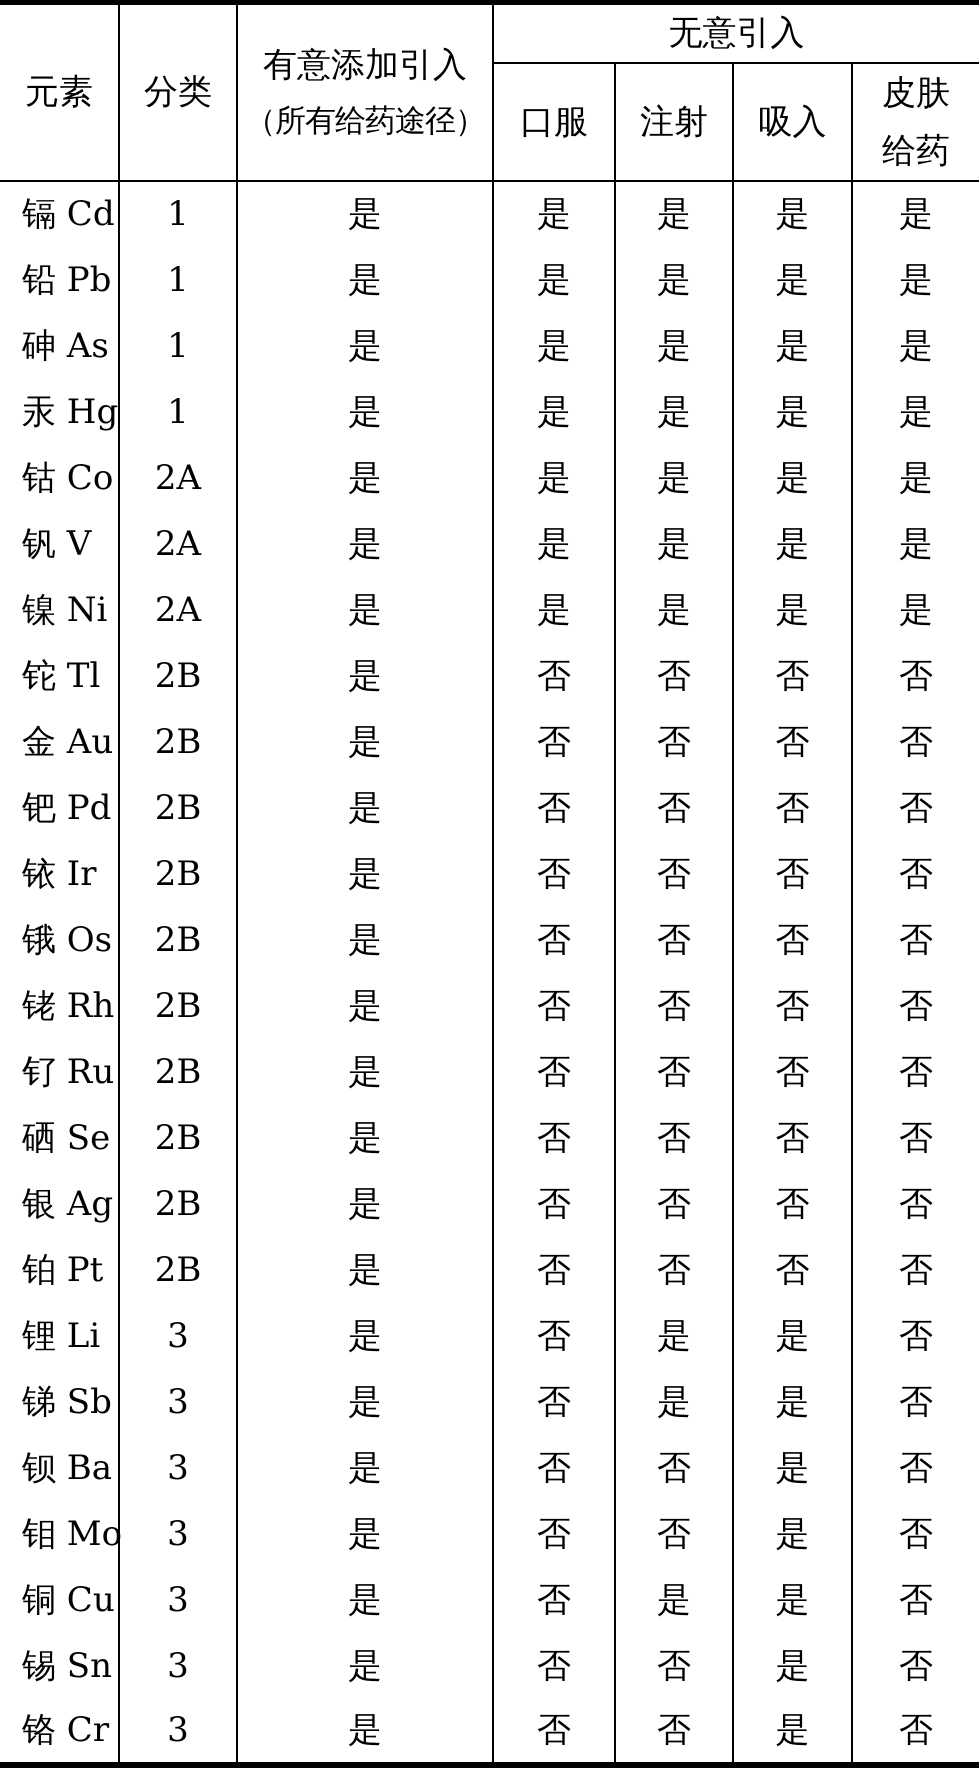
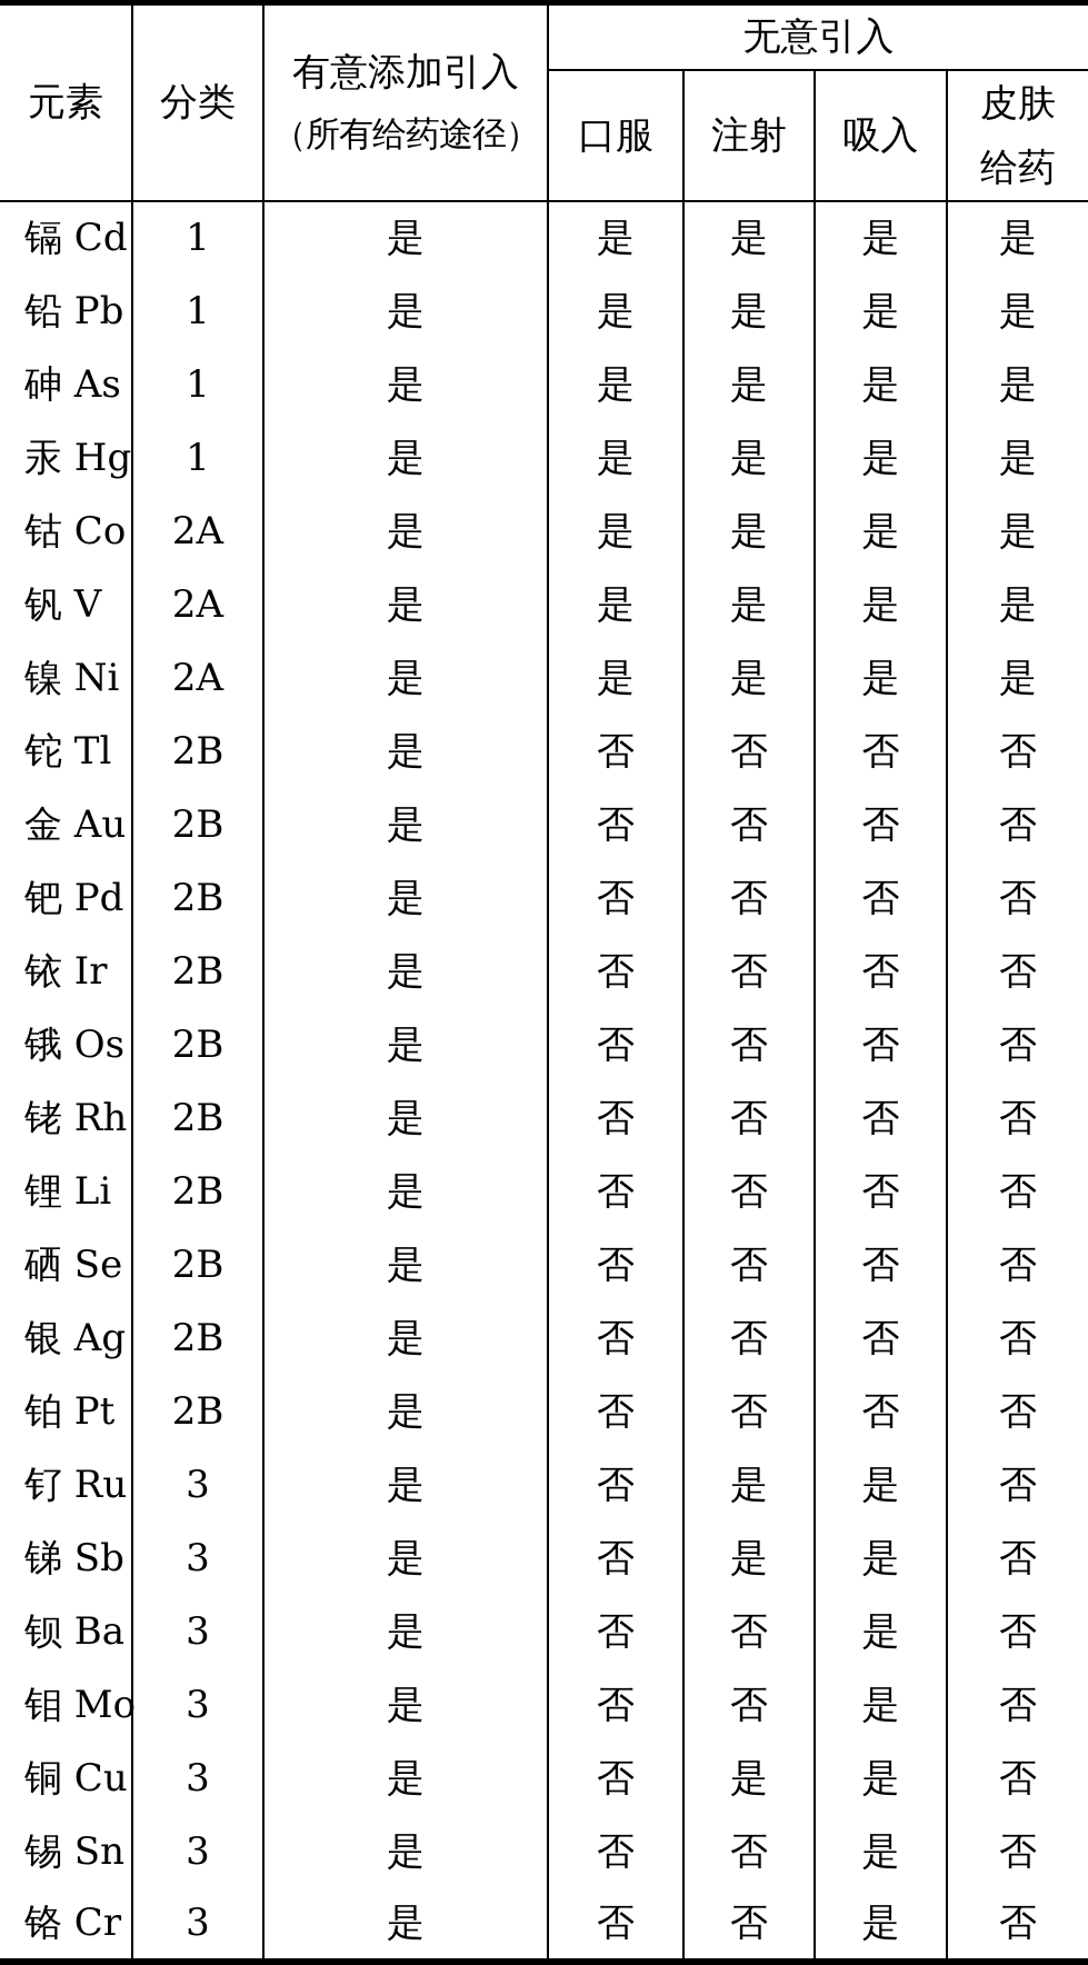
  元素	分类	有意添加引入 （所有给药途径）	无意引入
  口服	注射	吸入	皮肤 给药
  镉 Cd	1	是	是	是	是	是
  铅 Pb	1	是	是	是	是	是
  砷 As	1	是	是	是	是	是
  汞 Hg	1	是	是	是	是	是
  钴 Co	2A	是	是	是	是	是
  钒 V	2A	是	是	是	是	是
  镍 Ni	2A	是	是	是	是	是
  铊 Tl	2B	是	否	否	否	否
  金 Au	2B	是	否	否	否	否
  钯 Pd	2B	是	否	否	否	否
  铱 Ir	2B	是	否	否	否	否
  锇 Os	2B	是	否	否	否	否
  铑 Rh	2B	是	否	否	否	否
- 钌 Ru	2B	是	否	否	否	否
+ 锂 Li	2B	是	否	否	否	否
  硒 Se	2B	是	否	否	否	否
  银 Ag	2B	是	否	否	否	否
  铂 Pt	2B	是	否	否	否	否
- 锂 Li	3	是	否	是	是	否
+ 钌 Ru	3	是	否	是	是	否
  锑 Sb	3	是	否	是	是	否
  钡 Ba	3	是	否	否	是	否
  钼 Mo	3	是	否	否	是	否
  铜 Cu	3	是	否	是	是	否
  锡 Sn	3	是	否	否	是	否
  铬 Cr	3	是	否	否	是	否
